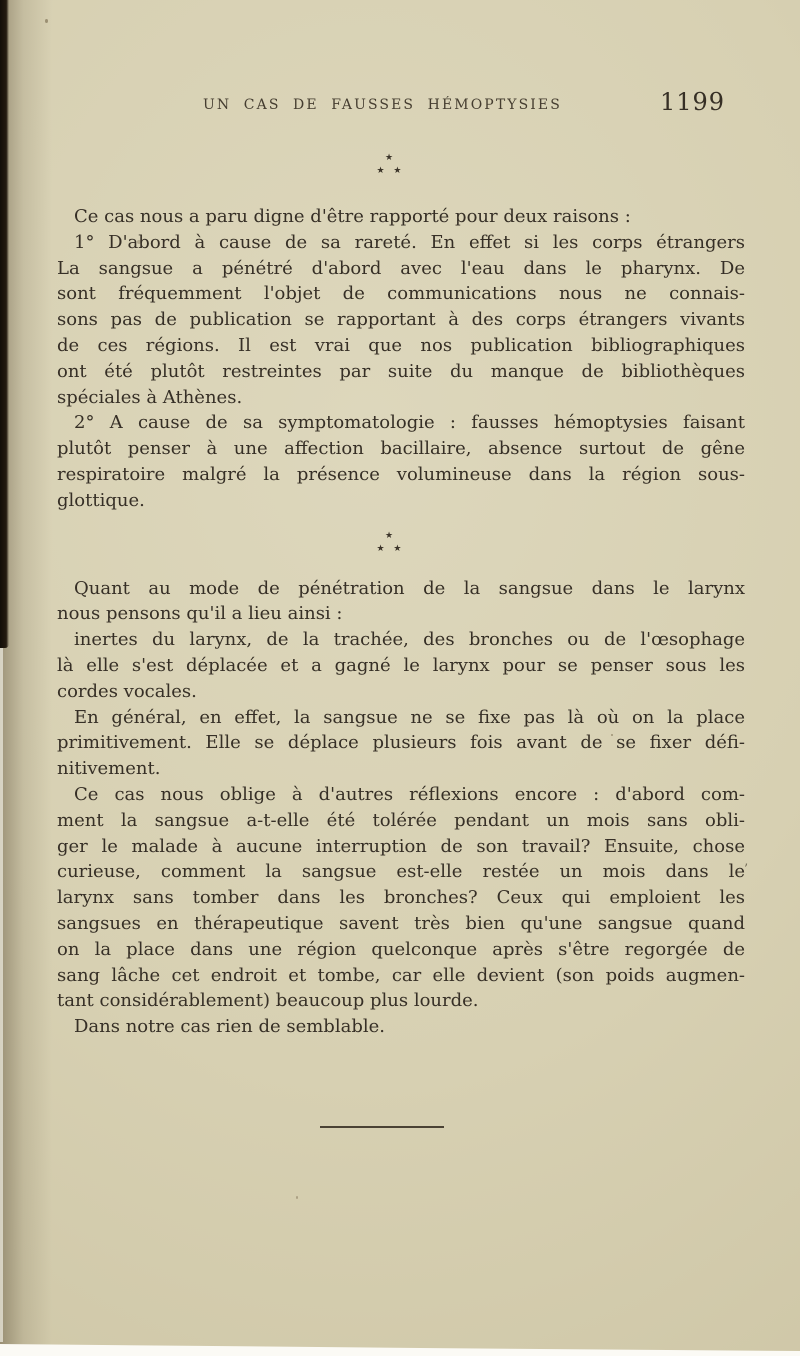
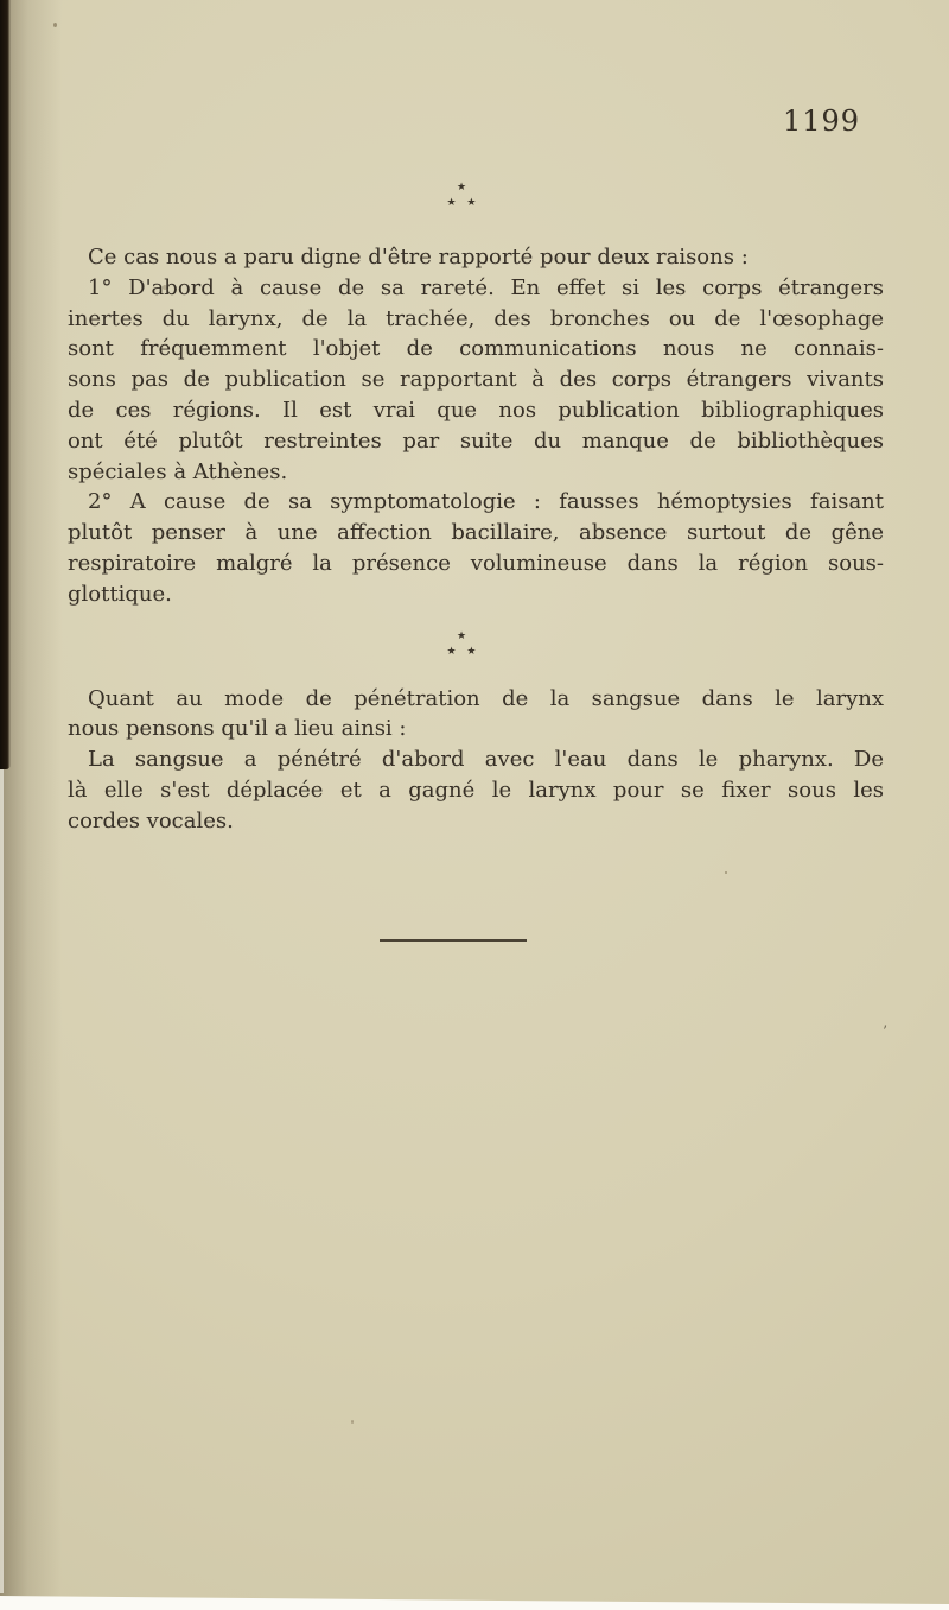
- UN CAS DE FAUSSES HÉMOPTYSIES
  1199
  ’
  ★
  ★ ★
  Ce cas nous a paru digne d'être rapporté pour deux raisons :
  1° D'abord à cause de sa rareté. En effet si les corps étrangers
- La sangsue a pénétré d'abord avec l'eau dans le pharynx. De
+ inertes du larynx, de la trachée, des bronches ou de l'œsophage
  sont fréquemment l'objet de communications nous ne connais-
  sons pas de publication se rapportant à des corps étrangers vivants
  de ces régions. Il est vrai que nos publication bibliographiques
  ont été plutôt restreintes par suite du manque de bibliothèques
  spéciales à Athènes.
  2° A cause de sa symptomatologie : fausses hémoptysies faisant
  plutôt penser à une affection bacillaire, absence surtout de gêne
  respiratoire malgré la présence volumineuse dans la région sous-
  glottique.
  ★
  ★ ★
  Quant au mode de pénétration de la sangsue dans le larynx
  nous pensons qu'il a lieu ainsi :
- inertes du larynx, de la trachée, des bronches ou de l'œsophage
+ La sangsue a pénétré d'abord avec l'eau dans le pharynx. De
- là elle s'est déplacée et a gagné le larynx pour se penser sous les
+ là elle s'est déplacée et a gagné le larynx pour se fixer sous les
  cordes vocales.
- En général, en effet, la sangsue ne se fixe pas là où on la place
- primitivement. Elle se déplace plusieurs fois avant de se fixer défi-
- nitivement.
- Ce cas nous oblige à d'autres réflexions encore : d'abord com-
- ment la sangsue a-t-elle été tolérée pendant un mois sans obli-
- ger le malade à aucune interruption de son travail? Ensuite, chose
- curieuse, comment la sangsue est-elle restée un mois dans le
- larynx sans tomber dans les bronches? Ceux qui emploient les
- sangsues en thérapeutique savent très bien qu'une sangsue quand
- on la place dans une région quelconque après s'être regorgée de
- sang lâche cet endroit et tombe, car elle devient (son poids augmen-
- tant considérablement) beaucoup plus lourde.
- Dans notre cas rien de semblable.
